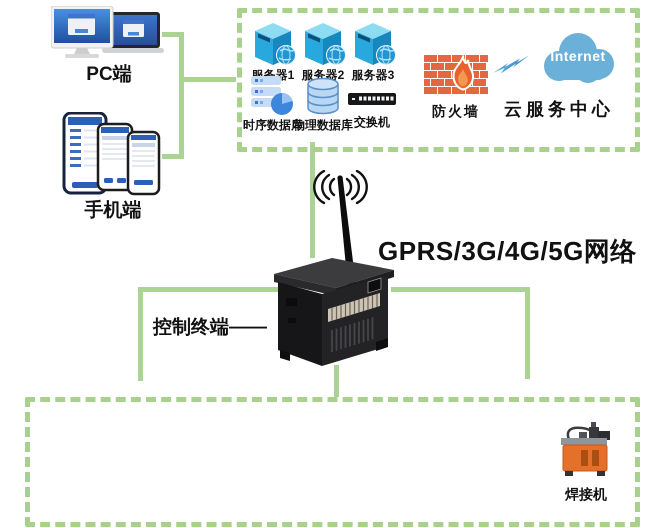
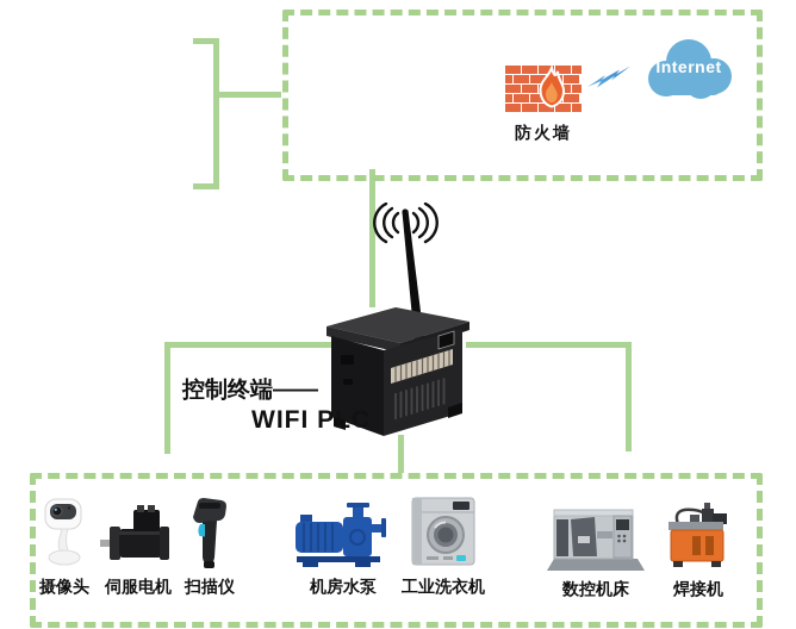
- PC端
- 手机端
- 服务器1
- 服务器2
- 服务器3
- 时序数据库
- 物理数据库
- 交换机
  防火墙
  Internet
- 云服务中心
- GPRS/3G/4G/5G网络
  控制终端——
+ WIFI PLC
+ 摄像头
+ 伺服电机
+ 扫描仪
+ 机房水泵
+ 工业洗衣机
+ 数控机床
  焊接机
